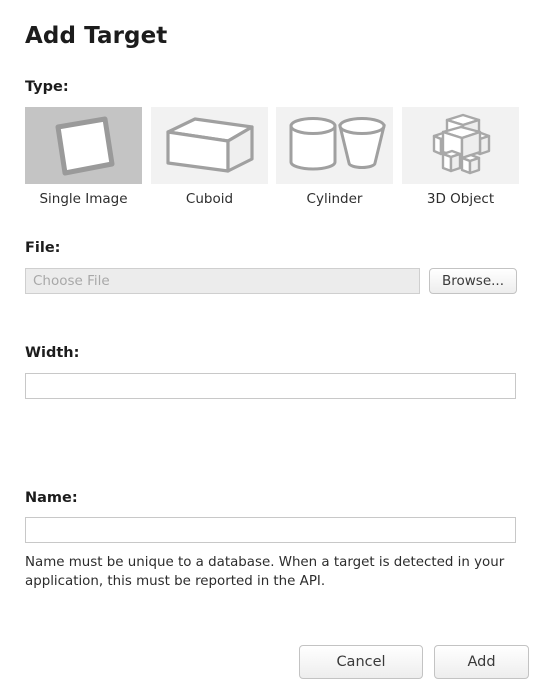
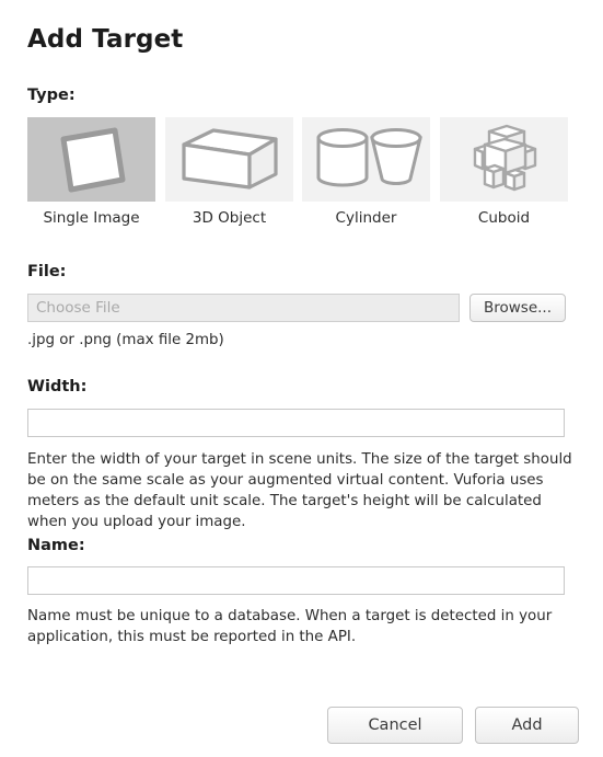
  Add Target
  Type:
  Single Image
- Cuboid
+ 3D Object
  Cylinder
- 3D Object
+ Cuboid
  File:
  Choose File
  Browse...
+ .jpg or .png (max file 2mb)
  Width:
+ Enter the width of your target in scene units. The size of the target should be on the same scale as your augmented virtual content. Vuforia uses meters as the default unit scale. The target's height will be calculated when you upload your image.
  Name:
  Name must be unique to a database. When a target is detected in your application, this must be reported in the API.
  Cancel
  Add
